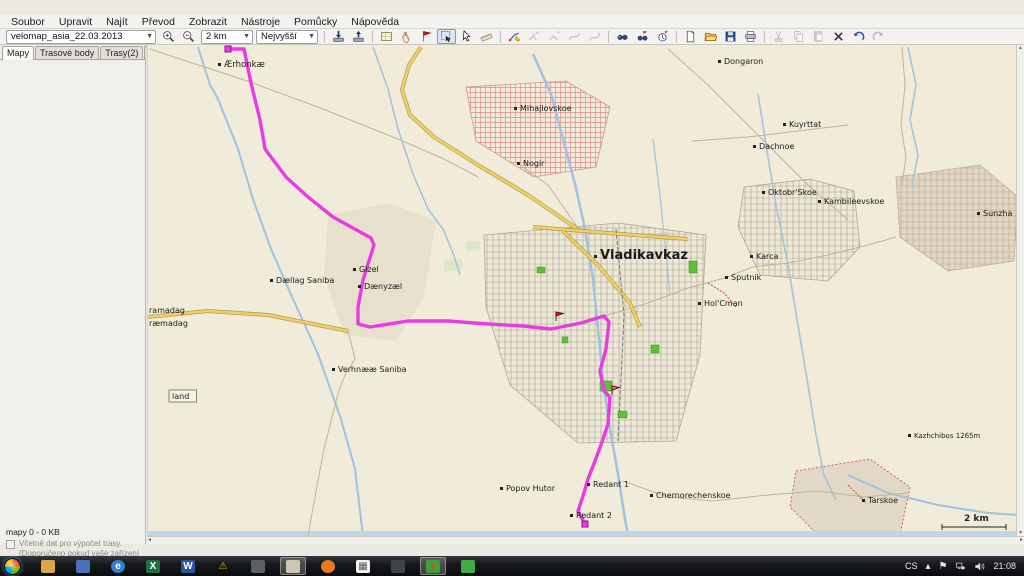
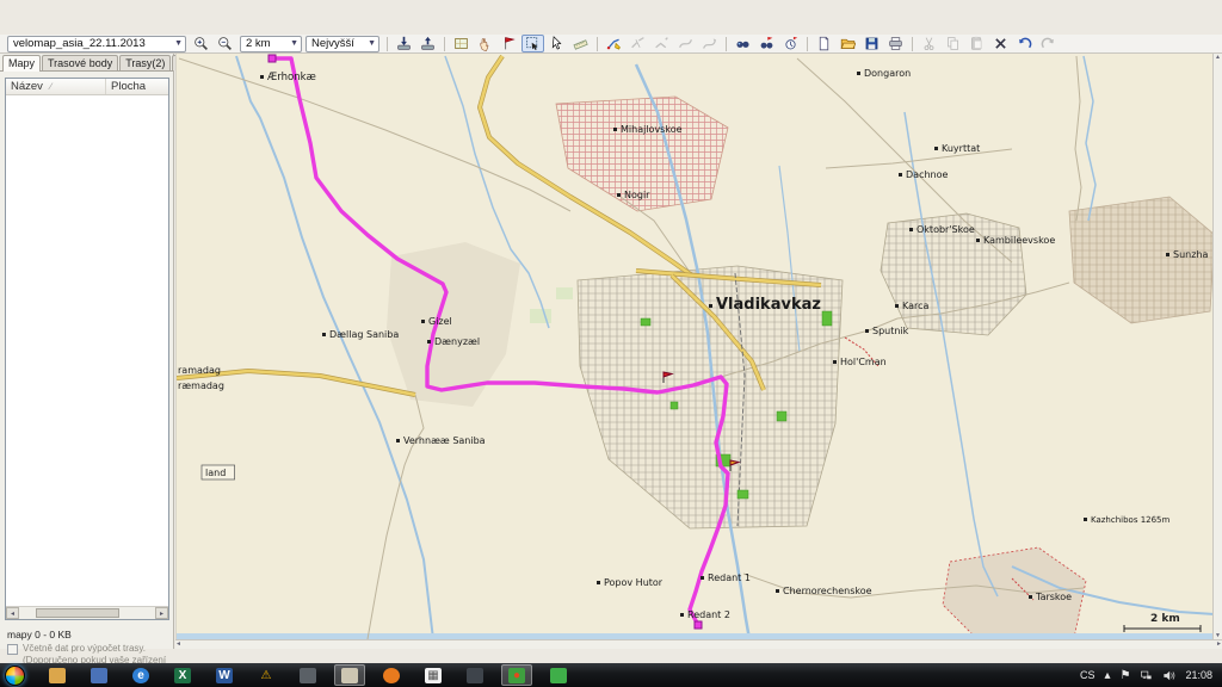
- Soubor
- Upravit
- Najít
- Převod
- Zobrazit
- Nástroje
- Pomůcky
- Nápověda
- velomap_asia_22.03.2013
+ velomap_asia_22.11.2013
  2 km
  Nejvyšší
  Mapy
  Trasové body
  Trasy(2)
+ Název ∕
+ Plocha
  mapy 0 - 0 KB
  Ærhonkæ
  Dongaron
  Mihajlovskoe
  Kuyrttat
  Dachnoe
  Nogir
  Oktobr'Skoe
  Kambileevskoe
  Sunzha
  Vladikavkaz
  Karca
  Sputnik
  Gizel
  Dællag Saniba
  Dænyzæl
  Hol'Cman
  ramadag
  ræmadag
  Verhnææ Saniba
  land
  Kazhchibos 1265m
  Popov Hutor
  Redant 1
  Chernorechenskoe
  Redant 2
  Tarskoe
  2 km
  e
  X
  W
  ⚠
  ▦
  ●
  CS
  ▴
  ⚑
  21:08
